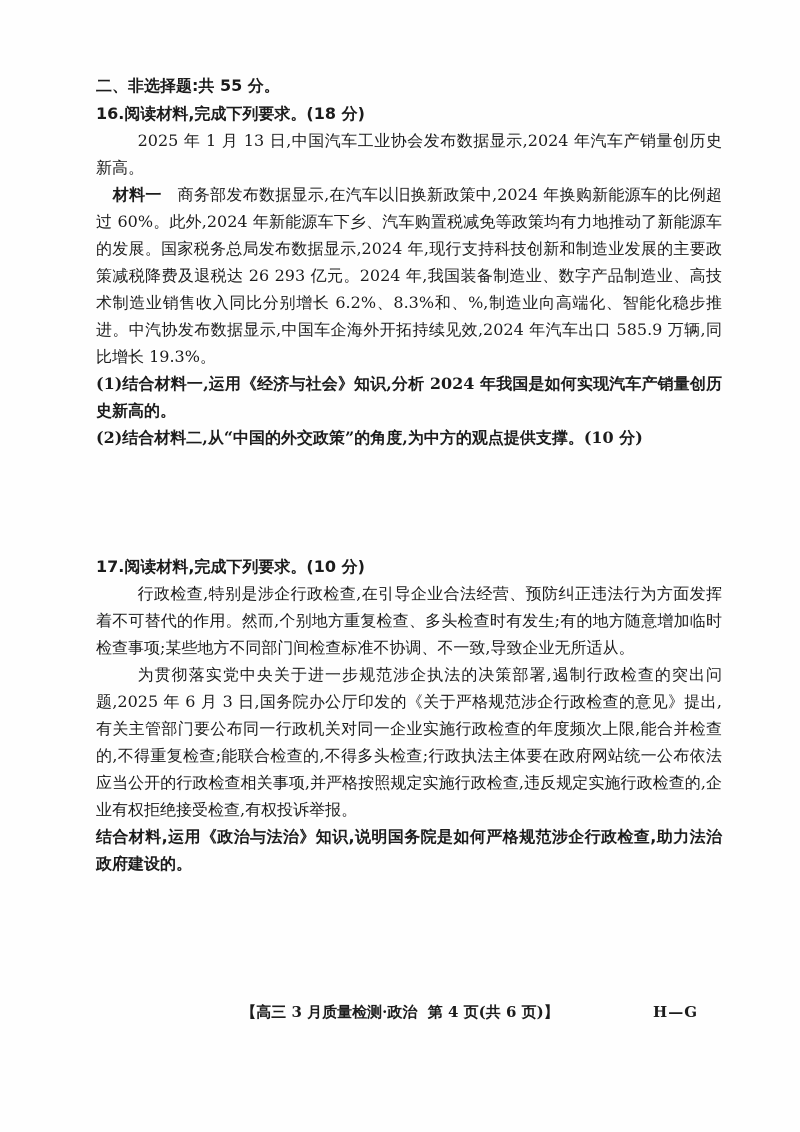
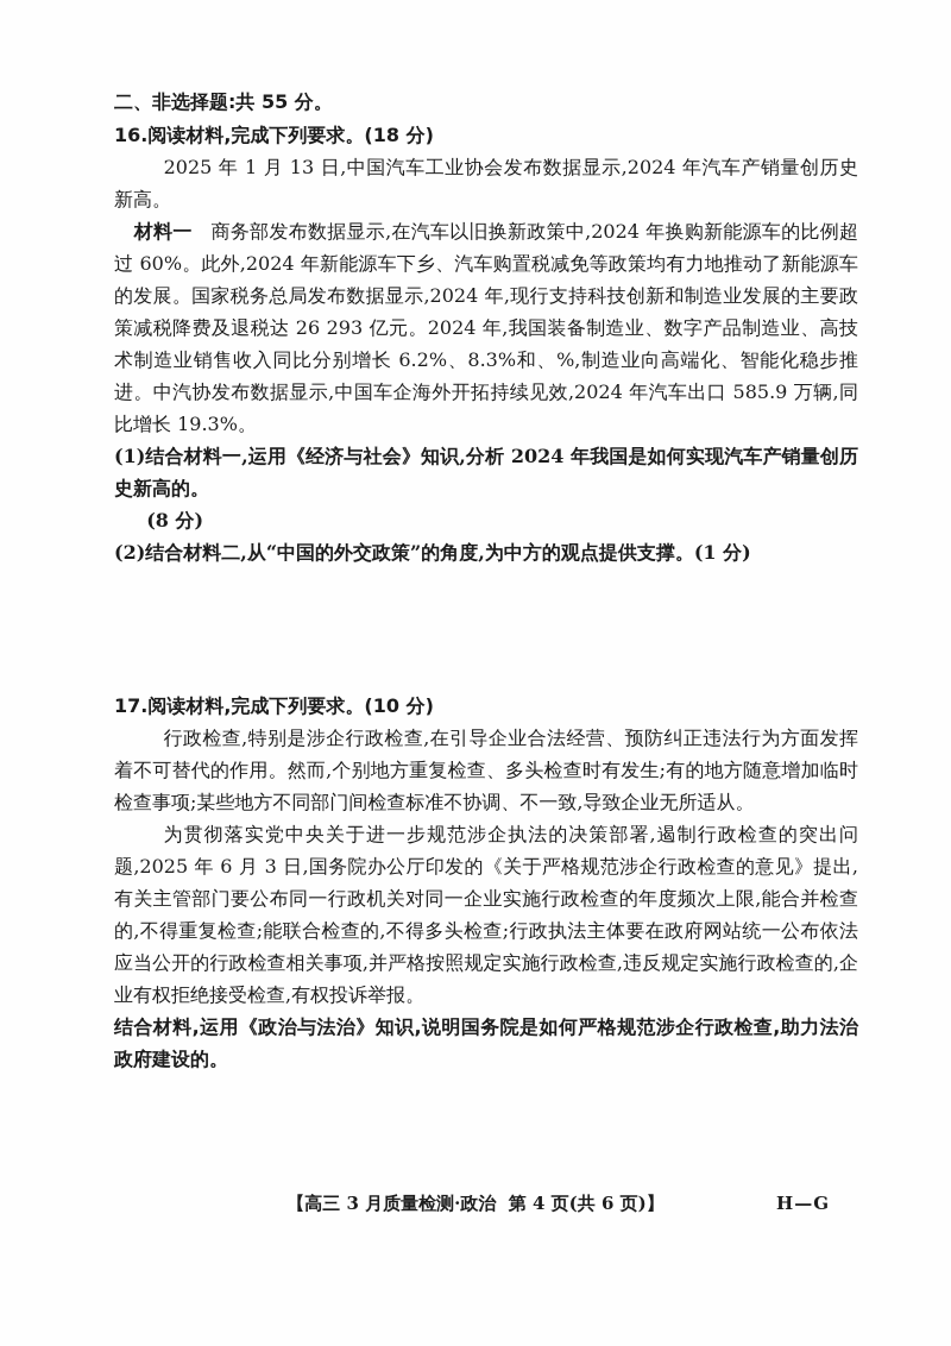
  二、非选择题:共 55 分。
  16.阅读材料,完成下列要求。(18 分)
  2025 年 1 月 13 日,中国汽车工业协会发布数据显示,2024 年汽车产销量创历史新高。
  材料一 商务部发布数据显示,在汽车以旧换新政策中,2024 年换购新能源车的比例超过 60%。此外,2024 年新能源车下乡、汽车购置税减免等政策均有力地推动了新能源车的发展。国家税务总局发布数据显示,2024 年,现行支持科技创新和制造业发展的主要政策减税降费及退税达 26 293 亿元。2024 年,我国装备制造业、数字产品制造业、高技术制造业销售收入同比分别增长 6.2%、8.3%和、%,制造业向高端化、智能化稳步推进。中汽协发布数据显示,中国车企海外开拓持续见效,2024 年汽车出口 585.9 万辆,同比增长 19.3%。
  (1)结合材料一,运用《经济与社会》知识,分析 2024 年我国是如何实现汽车产销量创历史新高的。
+ (8 分)
- (2)结合材料二,从“中国的外交政策”的角度,为中方的观点提供支撑。(10 分)
+ (2)结合材料二,从“中国的外交政策”的角度,为中方的观点提供支撑。(1 分)
  17.阅读材料,完成下列要求。(10 分)
  行政检查,特别是涉企行政检查,在引导企业合法经营、预防纠正违法行为方面发挥着不可替代的作用。然而,个别地方重复检查、多头检查时有发生;有的地方随意增加临时检查事项;某些地方不同部门间检查标准不协调、不一致,导致企业无所适从。
  为贯彻落实党中央关于进一步规范涉企执法的决策部署,遏制行政检查的突出问题,2025 年 6 月 3 日,国务院办公厅印发的《关于严格规范涉企行政检查的意见》提出,有关主管部门要公布同一行政机关对同一企业实施行政检查的年度频次上限,能合并检查的,不得重复检查;能联合检查的,不得多头检查;行政执法主体要在政府网站统一公布依法应当公开的行政检查相关事项,并严格按照规定实施行政检查,违反规定实施行政检查的,企业有权拒绝接受检查,有权投诉举报。
  结合材料,运用《政治与法治》知识,说明国务院是如何严格规范涉企行政检查,助力法治政府建设的。
  【高三 3 月质量检测·政治 第 4 页(共 6 页)】
  H—G
